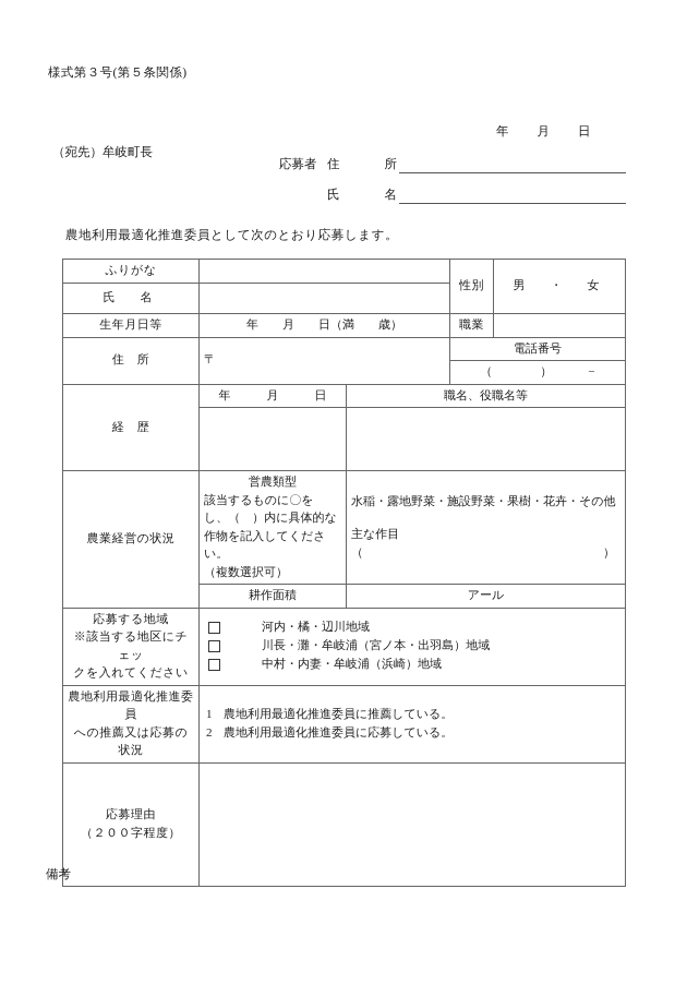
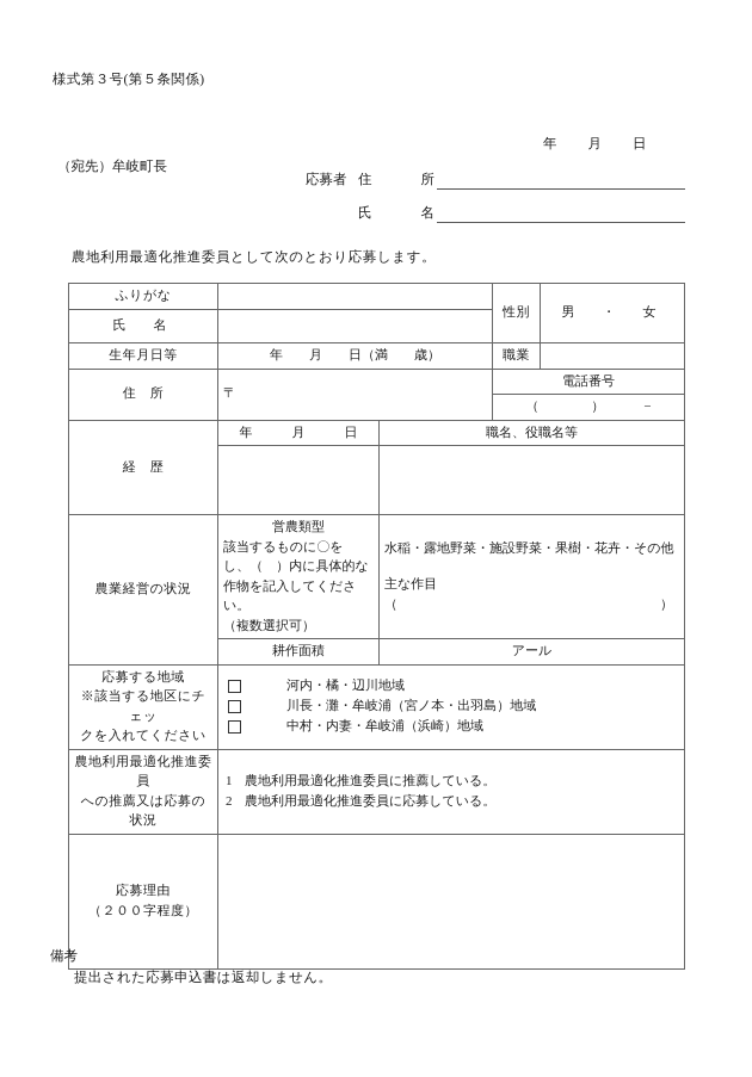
  様式第３号(第５条関係)
  年 月 日
  （宛先）牟岐町長
  応募者
  住
  所
  氏
  名
  農地利用最適化推進委員として次のとおり応募します。
  ふりがな		性別	男 ・ 女
  氏 名
  生年月日等	年 月 日（満 歳）	職業
  住 所	〒	電話番号
  （ ） −
  経 歴	年 月 日	職名、役職名等
  農業経営の状況	営農類型 該当するものに〇を し、（ ）内に具体的な 作物を記入してくださ い。 （複数選択可）	水稲・露地野菜・施設野菜・果樹・花卉・その他 主な作目 （ ）
  耕作面積	アール
  応募する地域 ※該当する地区にチェッ クを入れてください	河内・橘・辺川地域 川長・灘・牟岐浦（宮ノ本・出羽島）地域 中村・内妻・牟岐浦（浜崎）地域
  農地利用最適化推進委員 への推薦又は応募の状況	1 農地利用最適化推進委員に推薦している。 2 農地利用最適化推進委員に応募している。
  応募理由 （２００字程度）
  備考
+ 提出された応募申込書は返却しません。
